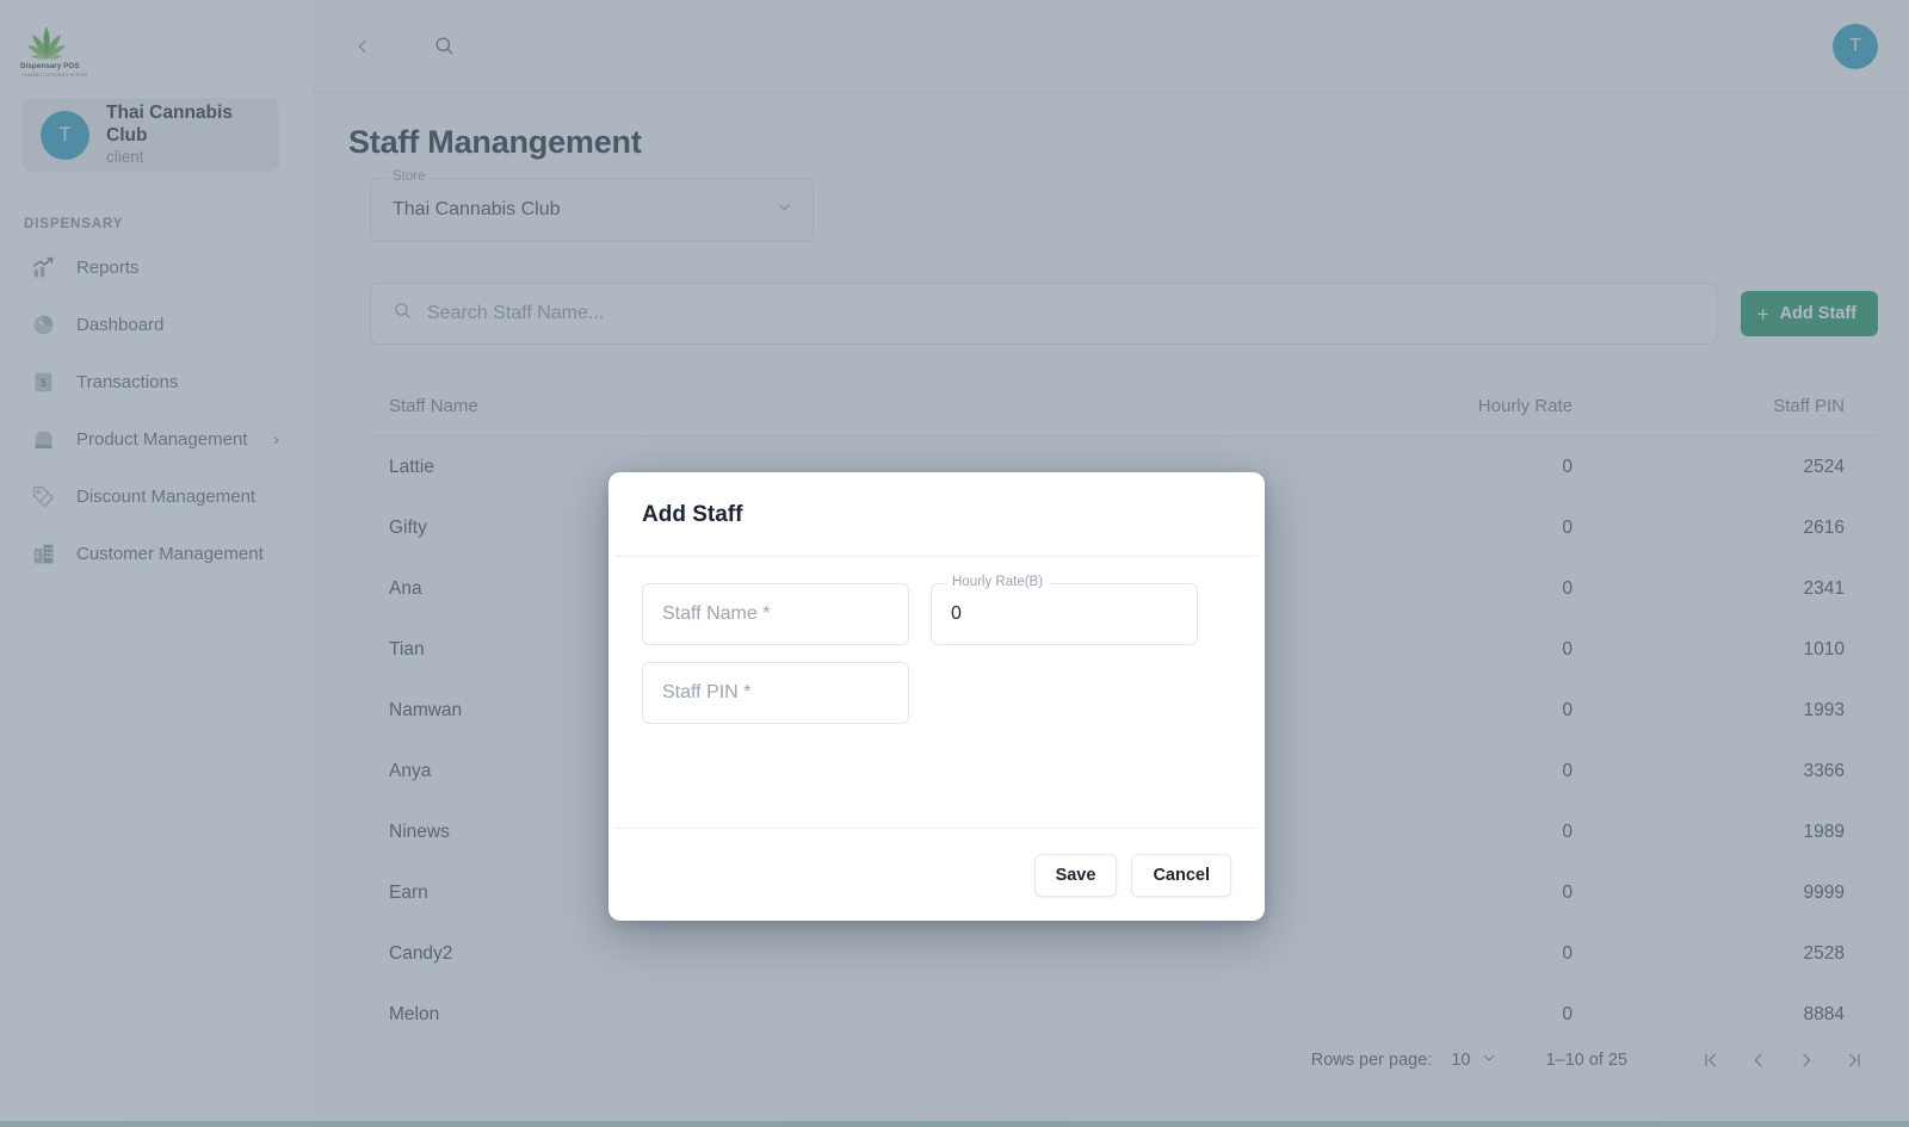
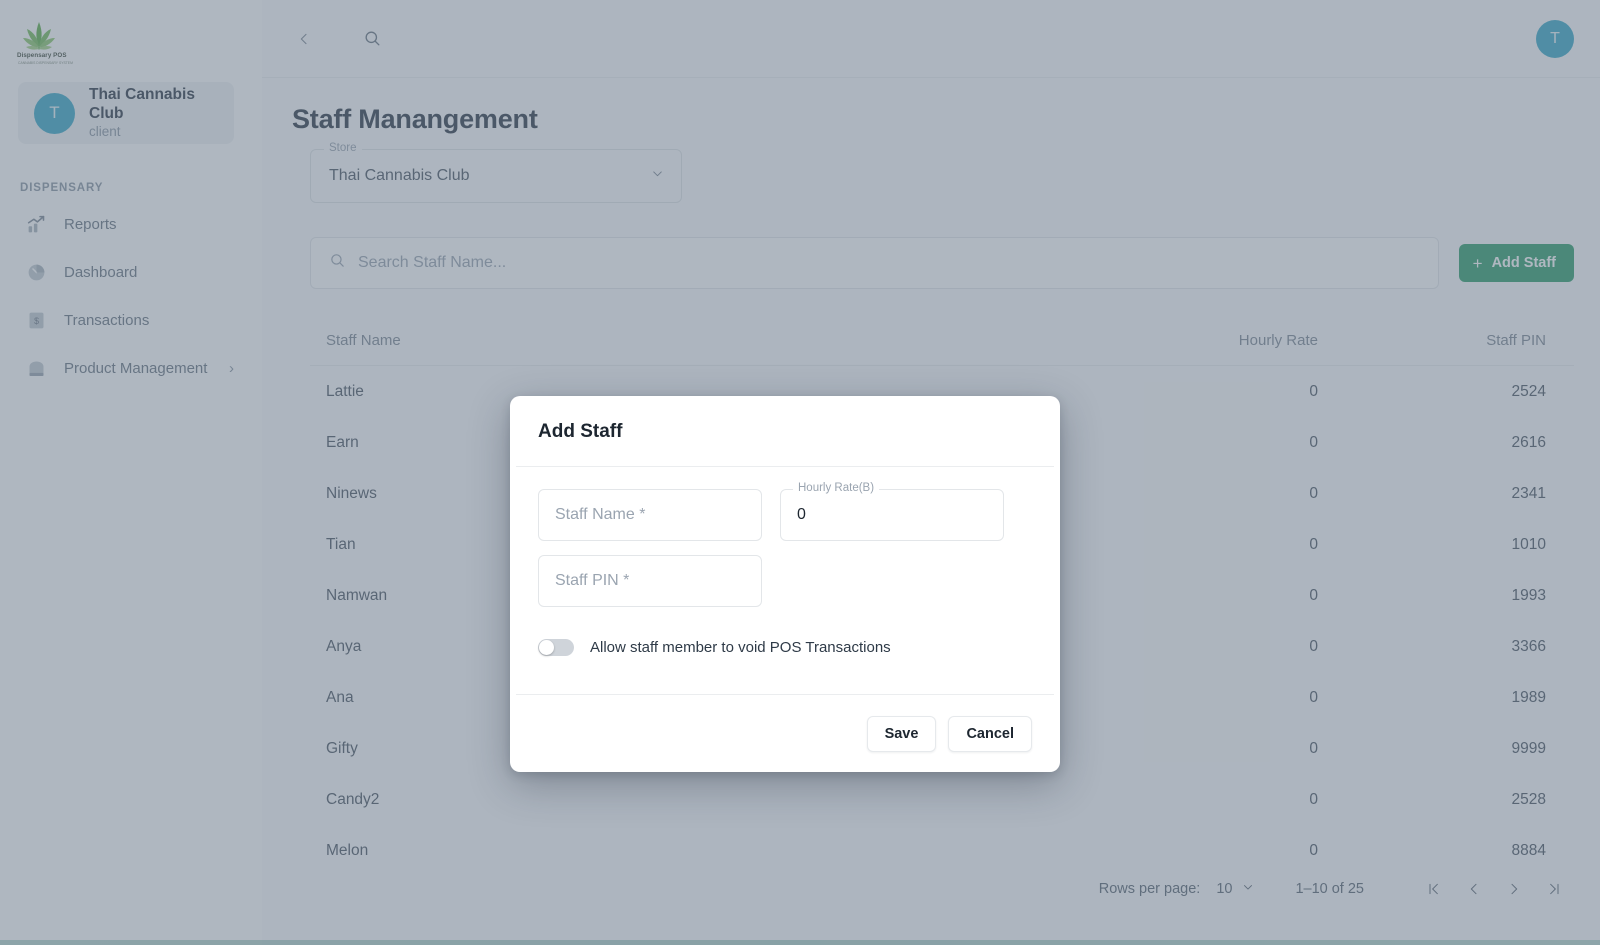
  T
  Thai Cannabis Club
  client
  DISPENSARY
  Reports
  Dashboard
  $
  Transactions
  Product Management
  ›
- Discount Management
- Customer Management
  T
  Staff Manangement
  Store
  Thai Cannabis Club
  Search Staff Name...
  +
  Add Staff
  Staff Name
  Hourly Rate
  Staff PIN
  Lattie
  0
  2524
- Gifty
+ Earn
  0
  2616
- Ana
+ Ninews
  0
  2341
  Tian
  0
  1010
  Namwan
  0
  1993
  Anya
  0
  3366
- Ninews
+ Ana
  0
  1989
- Earn
+ Gifty
  0
  9999
  Candy2
  0
  2528
  Melon
  0
  8884
  Rows per page:
  10
  1–10 of 25
  Add Staff
  Staff Name *
  Hourly Rate(B)
  0
  Staff PIN *
+ Allow staff member to void POS Transactions
  Save
  Cancel
